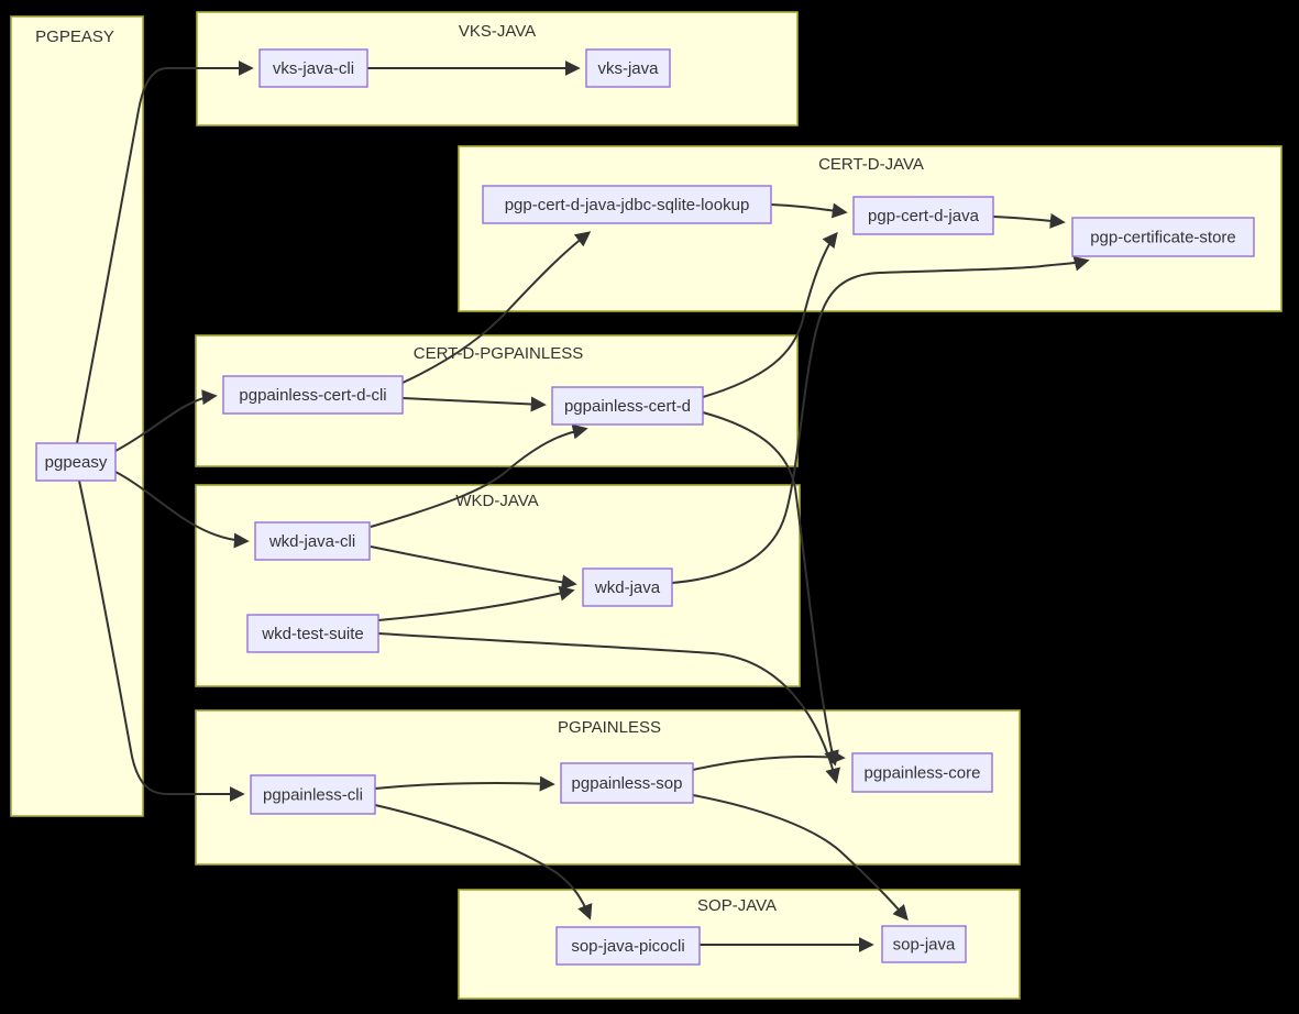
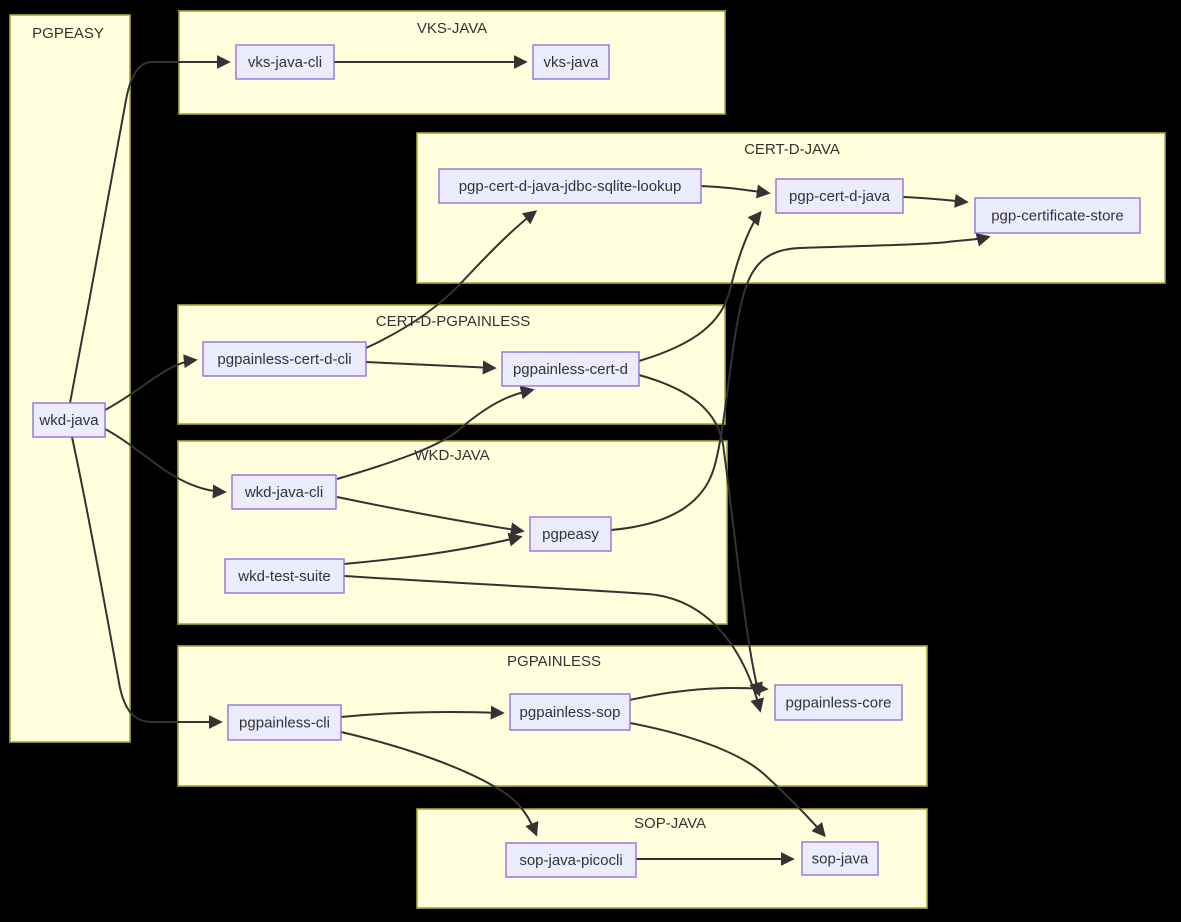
  PGPEASY
  VKS-JAVA
  CERT-D-JAVA
  CERT-D-PGPAINLESS
  WKD-JAVA
  PGPAINLESS
  SOP-JAVA
- pgpeasy
+ wkd-java
  vks-java-cli
  vks-java
  pgp-cert-d-java-jdbc-sqlite-lookup
  pgp-cert-d-java
  pgp-certificate-store
  pgpainless-cert-d-cli
  pgpainless-cert-d
  wkd-java-cli
- wkd-java
+ pgpeasy
  wkd-test-suite
  pgpainless-cli
  pgpainless-sop
  pgpainless-core
  sop-java-picocli
  sop-java
